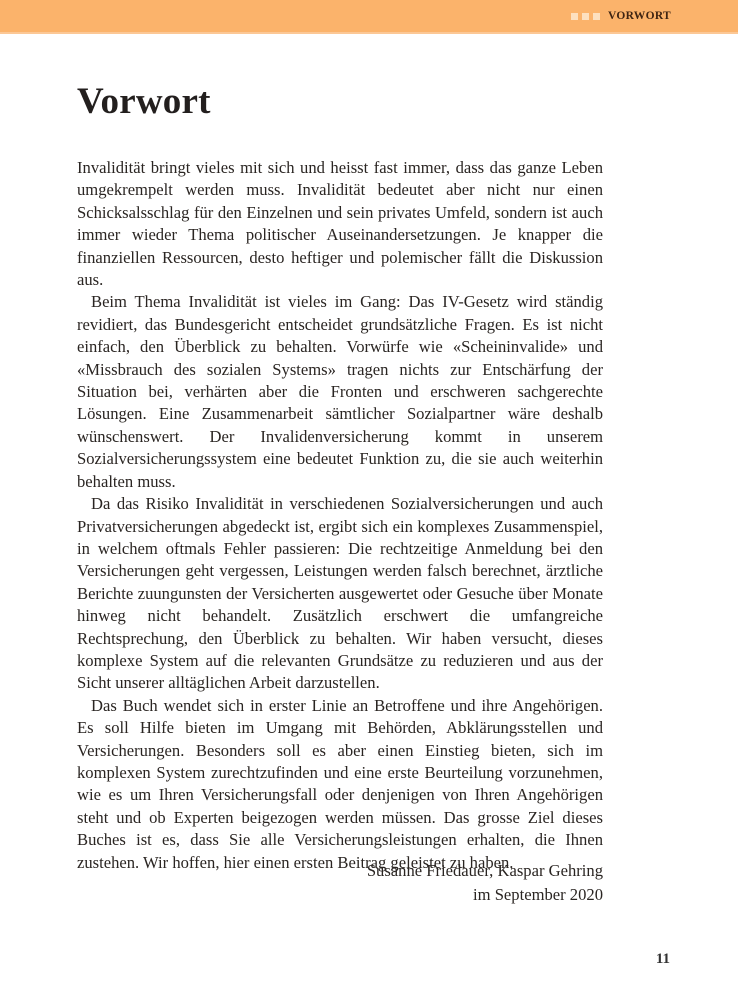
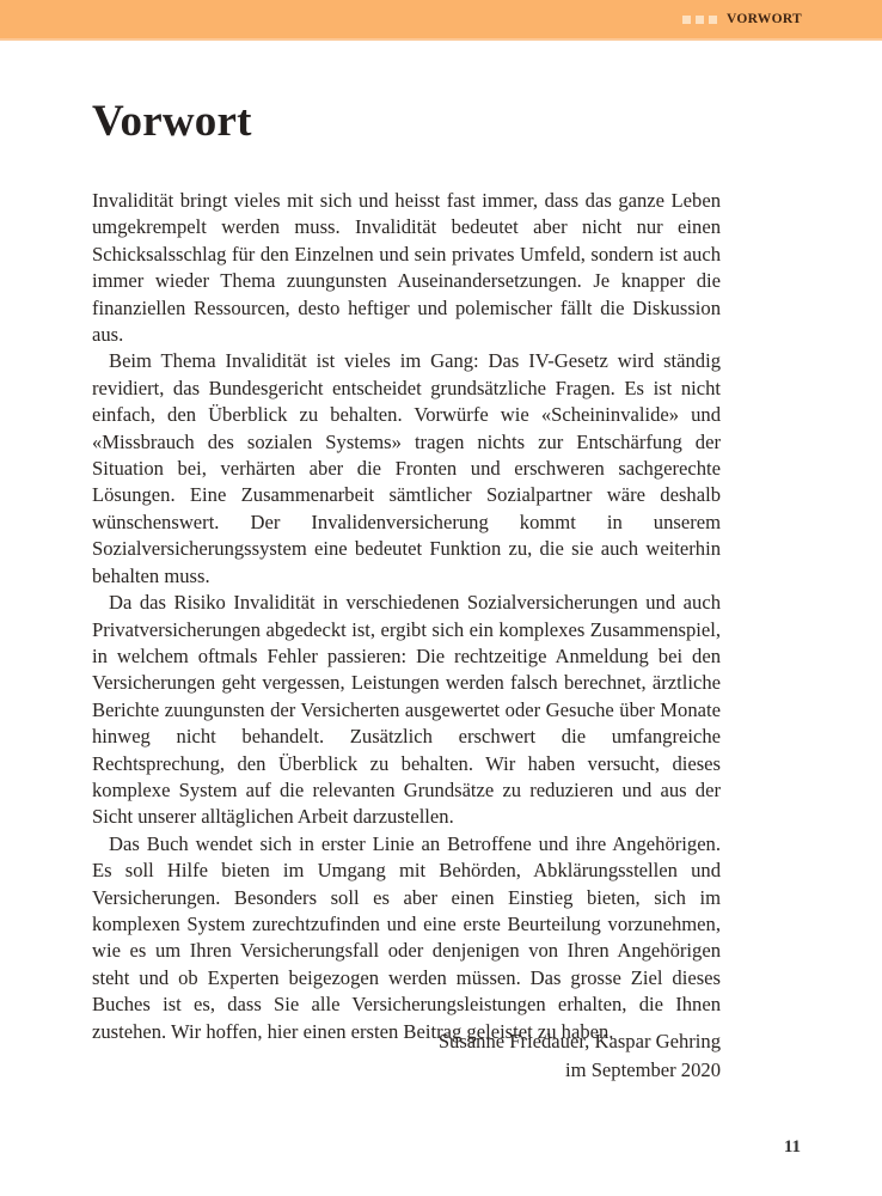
  VORWORT
  Vorwort
- Invalidität bringt vieles mit sich und heisst fast immer, dass das ganze Leben umgekrempelt werden muss. Invalidität bedeutet aber nicht nur einen Schicksalsschlag für den Einzelnen und sein privates Umfeld, sondern ist auch immer wieder Thema politischer Auseinandersetzungen. Je knapper die finanziellen Ressourcen, desto heftiger und polemischer fällt die Diskussion aus.
+ Invalidität bringt vieles mit sich und heisst fast immer, dass das ganze Leben umgekrempelt werden muss. Invalidität bedeutet aber nicht nur einen Schicksalsschlag für den Einzelnen und sein privates Umfeld, sondern ist auch immer wieder Thema zuungunsten Auseinandersetzungen. Je knapper die finanziellen Ressourcen, desto heftiger und polemischer fällt die Diskussion aus.
  Beim Thema Invalidität ist vieles im Gang: Das IV-Gesetz wird ständig revidiert, das Bundesgericht entscheidet grundsätzliche Fragen. Es ist nicht einfach, den Überblick zu behalten. Vorwürfe wie «Scheininvalide» und «Missbrauch des sozialen Systems» tragen nichts zur Entschärfung der Situation bei, verhärten aber die Fronten und erschweren sachgerechte Lösungen. Eine Zusammenarbeit sämtlicher Sozialpartner wäre deshalb wünschenswert. Der Invalidenversicherung kommt in unserem Sozialversicherungssystem eine bedeutet Funktion zu, die sie auch weiterhin behalten muss.
  Da das Risiko Invalidität in verschiedenen Sozialversicherungen und auch Privatversicherungen abgedeckt ist, ergibt sich ein komplexes Zusammenspiel, in welchem oftmals Fehler passieren: Die rechtzeitige Anmeldung bei den Versicherungen geht vergessen, Leistungen werden falsch berechnet, ärztliche Berichte zuungunsten der Versicherten ausgewertet oder Gesuche über Monate hinweg nicht behandelt. Zusätzlich erschwert die umfangreiche Rechtsprechung, den Überblick zu behalten. Wir haben versucht, dieses komplexe System auf die relevanten Grundsätze zu reduzieren und aus der Sicht unserer alltäglichen Arbeit darzustellen.
  Das Buch wendet sich in erster Linie an Betroffene und ihre Angehörigen. Es soll Hilfe bieten im Umgang mit Behörden, Abklärungsstellen und Versicherungen. Besonders soll es aber einen Einstieg bieten, sich im komplexen System zurechtzufinden und eine erste Beurteilung vorzunehmen, wie es um Ihren Versicherungsfall oder denjenigen von Ihren Angehörigen steht und ob Experten beigezogen werden müssen. Das grosse Ziel dieses Buches ist es, dass Sie alle Versicherungsleistungen erhalten, die Ihnen zustehen. Wir hoffen, hier einen ersten Beitrag geleistet zu haben.
  Susanne Friedauer, Kaspar Gehring
  im September 2020
  11
